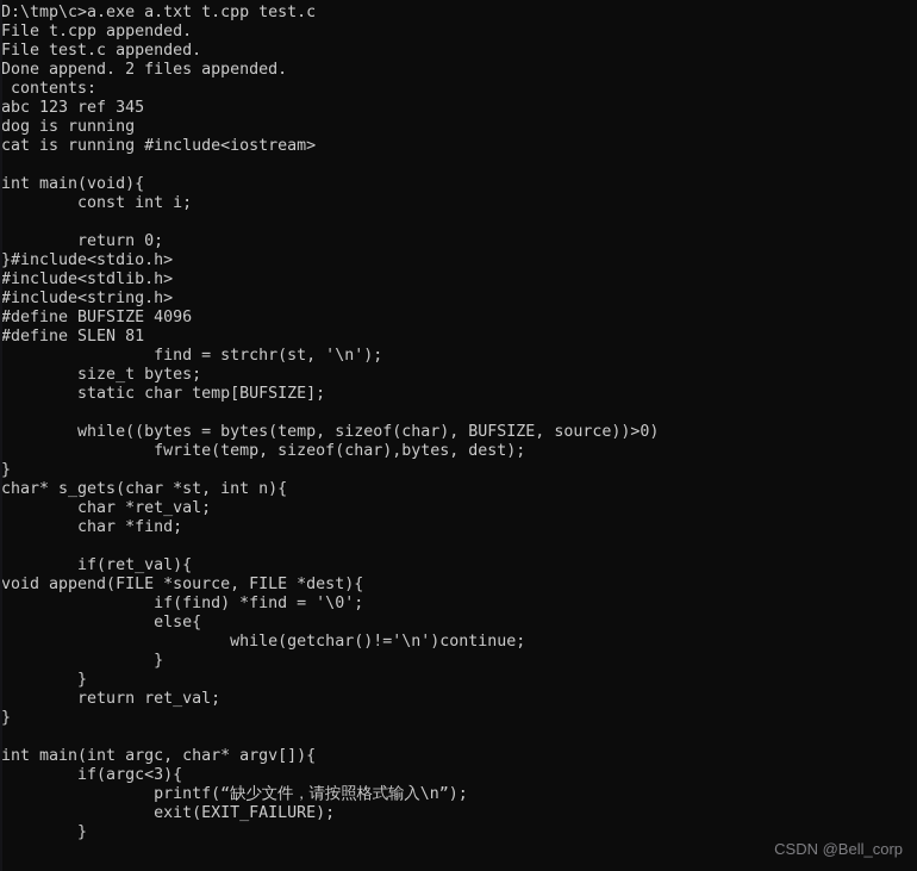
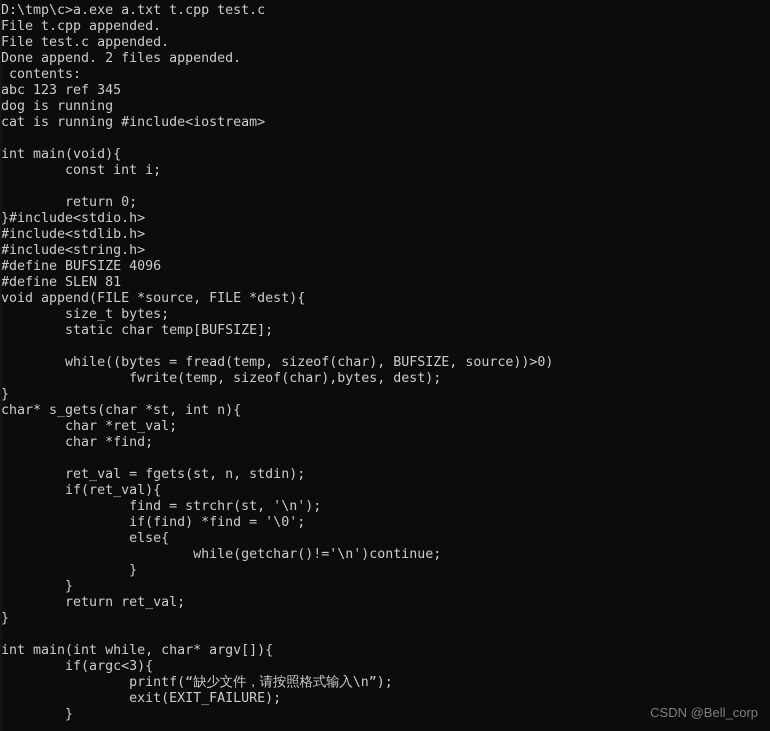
  D:\tmp\c>a.exe a.txt t.cpp test.c
  File t.cpp appended.
  File test.c appended.
  Done append. 2 files appended.
  contents:
  abc 123 ref 345
  dog is running
  cat is running #include<iostream>
  int main(void){
  const int i;
  return 0;
  }#include<stdio.h>
  #include<stdlib.h>
  #include<string.h>
  #define BUFSIZE 4096
  #define SLEN 81
- find = strchr(st, '\n');
+ void append(FILE *source, FILE *dest){
  size_t bytes;
  static char temp[BUFSIZE];
- while((bytes = bytes(temp, sizeof(char), BUFSIZE, source))>0)
+ while((bytes = fread(temp, sizeof(char), BUFSIZE, source))>0)
  fwrite(temp, sizeof(char),bytes, dest);
  }
  char* s_gets(char *st, int n){
  char *ret_val;
  char *find;
+ ret_val = fgets(st, n, stdin);
  if(ret_val){
- void append(FILE *source, FILE *dest){
+ find = strchr(st, '\n');
  if(find) *find = '\0';
  else{
  while(getchar()!='\n')continue;
  }
  }
  return ret_val;
  }
- int main(int argc, char* argv[]){
+ int main(int while, char* argv[]){
  if(argc<3){
  printf(“缺少文件，请按照格式输入\n”);
  exit(EXIT_FAILURE);
  }
  CSDN @Bell_corp
